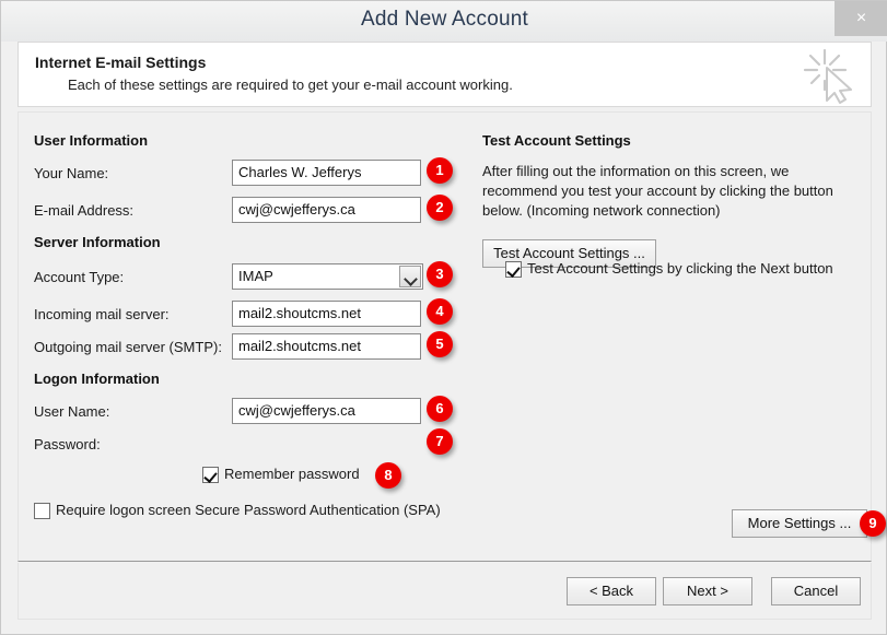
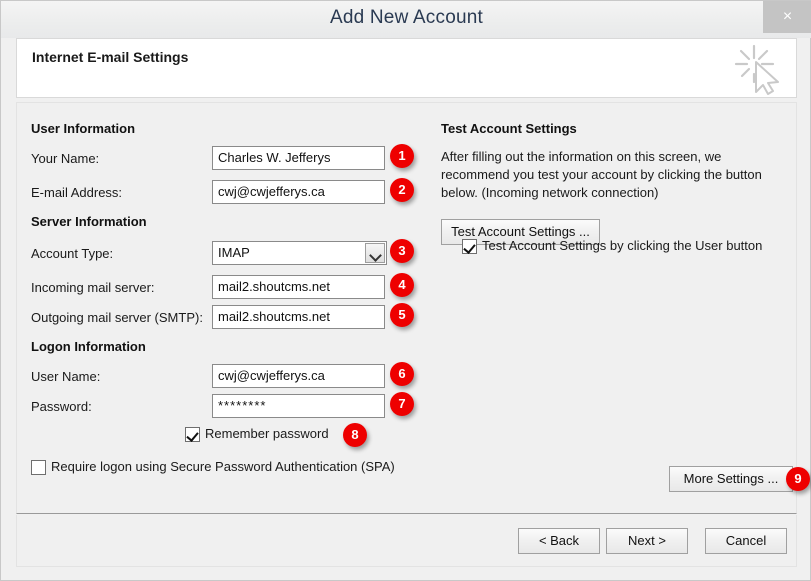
  Add New Account
  ×
  Internet E-mail Settings
- Each of these settings are required to get your e-mail account working.
  User Information
  Your Name:
  Charles W. Jefferys
  1
  E-mail Address:
  cwj@cwjefferys.ca
  2
  Server Information
  Account Type:
  IMAP
  3
  Incoming mail server:
  mail2.shoutcms.net
  4
  Outgoing mail server (SMTP):
  mail2.shoutcms.net
  5
  Logon Information
  User Name:
  cwj@cwjefferys.ca
  6
  Password:
+ ********
  7
  Remember password
  8
- Require logon screen Secure Password Authentication (SPA)
+ Require logon using Secure Password Authentication (SPA)
  Test Account Settings
  After filling out the information on this screen, we recommend you test your account by clicking the button below. (Incoming network connection)
  Test Account Settings ...
- Test Account Settings by clicking the Next button
+ Test Account Settings by clicking the User button
  More Settings ...
  9
  < Back
  Next >
  Cancel
